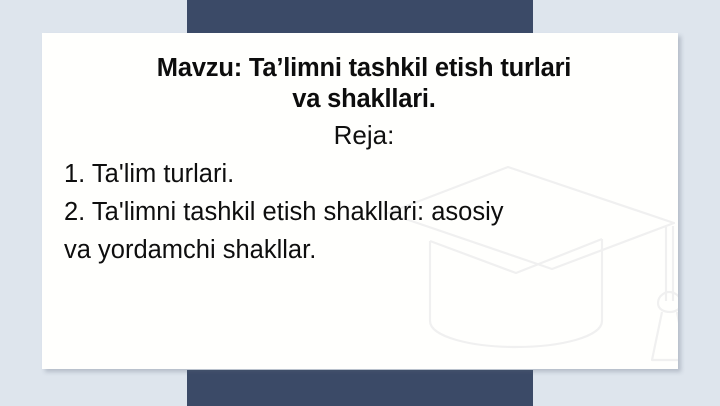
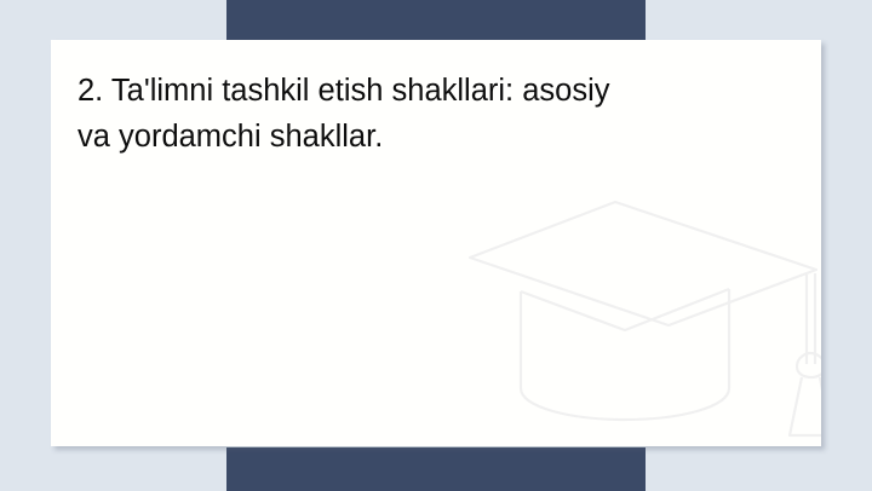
- Mavzu: Ta’limni tashkil etish turlari
- va shakllari.
- Reja:
- 1. Ta'lim turlari.
  2. Ta'limni tashkil etish shakllari: asosiy
  va yordamchi shakllar.
